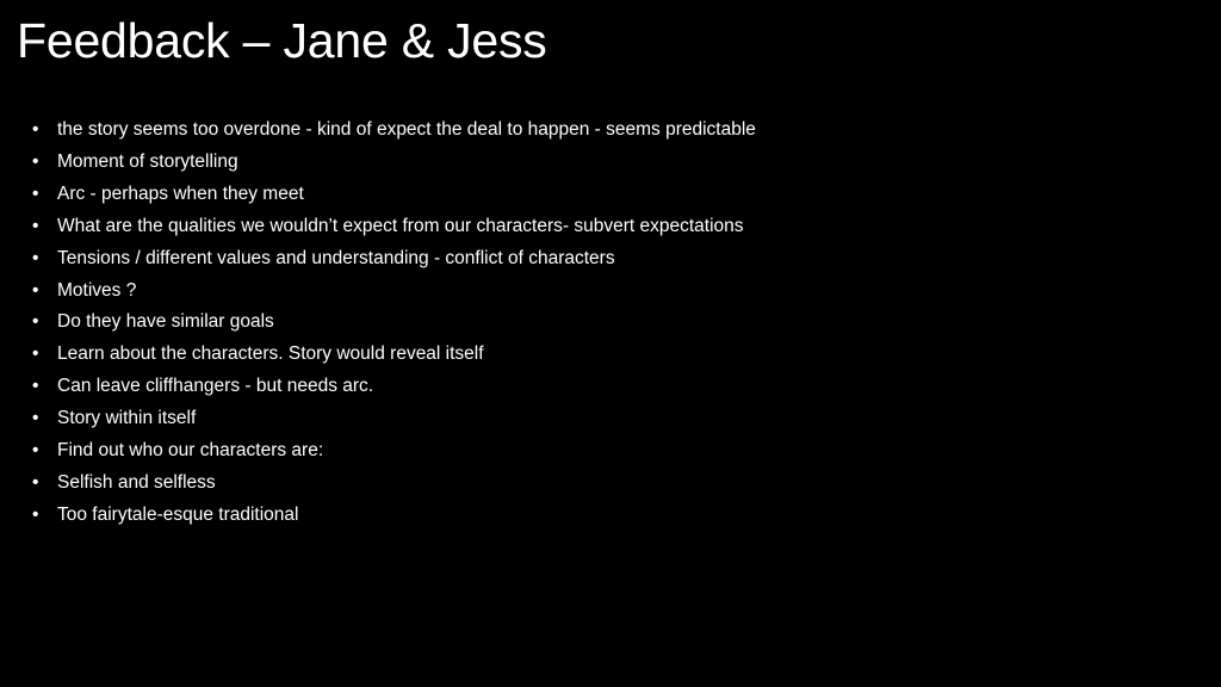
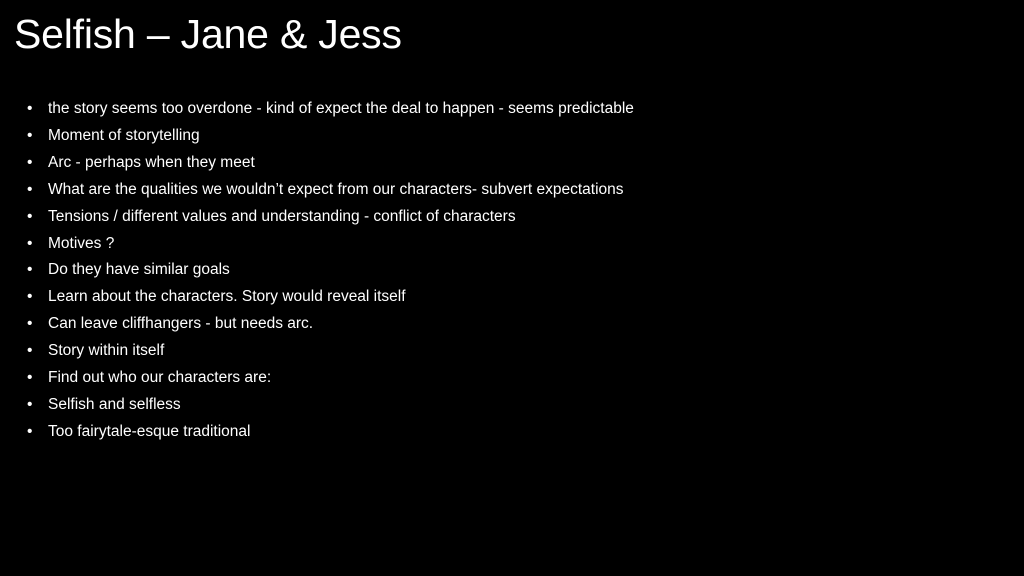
- Feedback – Jane & Jess
+ Selfish – Jane & Jess
  •
  the story seems too overdone - kind of expect the deal to happen - seems predictable
  •
  Moment of storytelling
  •
  Arc - perhaps when they meet
  •
  What are the qualities we wouldn’t expect from our characters- subvert expectations
  •
  Tensions / different values and understanding - conflict of characters
  •
  Motives ?
  •
  Do they have similar goals
  •
  Learn about the characters. Story would reveal itself
  •
  Can leave cliffhangers - but needs arc.
  •
  Story within itself
  •
  Find out who our characters are:
  •
  Selfish and selfless
  •
  Too fairytale-esque traditional
